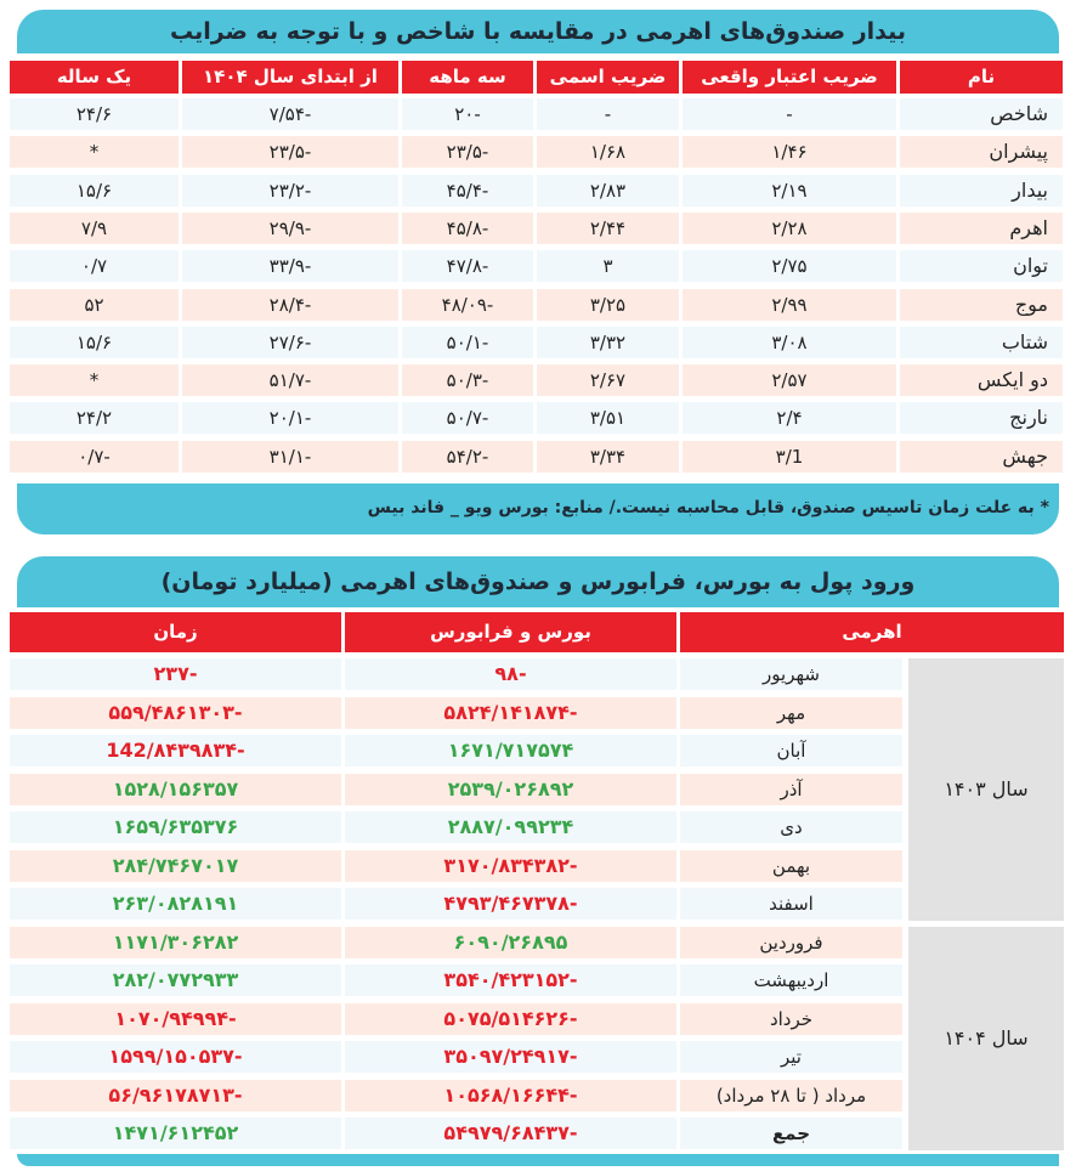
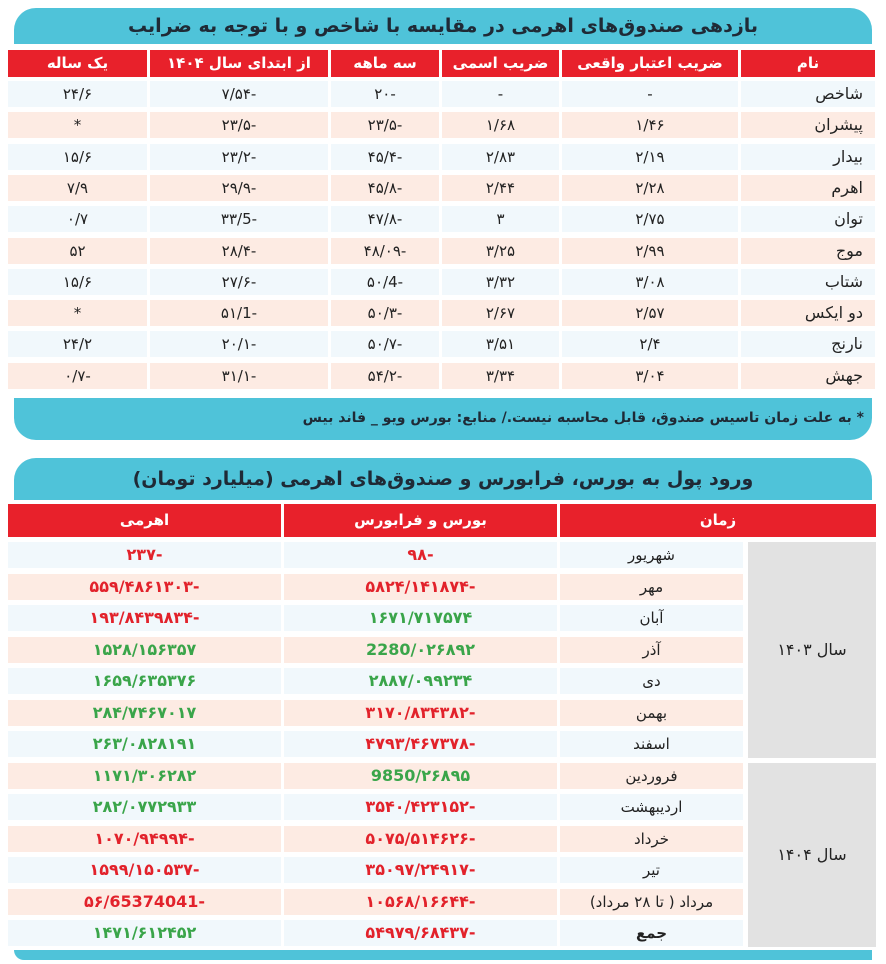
- بیدار صندوق‌های اهرمی در مقایسه با شاخص و با توجه به ضرایب
+ بازدهی صندوق‌های اهرمی در مقایسه با شاخص و با توجه به ضرایب
  * به علت زمان تاسیس صندوق، قابل محاسبه نیست./ منابع: بورس ویو _ فاند بیس
  ورود پول به بورس، فرابورس و صندوق‌های اهرمی (میلیارد تومان)
  نام
  ضریب اعتبار واقعی
  ضریب اسمی
  سه ماهه
  از ابتدای سال ۱۴۰۴
  یک ساله
  شاخص
  -
  -
  -۲۰
  -۷/۵۴
  ۲۴/۶
  پیشران
  ۱/۴۶
  ۱/۶۸
  -۲۳/۵
  -۲۳/۵
  *
  بیدار
  ۲/۱۹
  ۲/۸۳
  -۴۵/۴
  -۲۳/۲
  ۱۵/۶
  اهرم
  ۲/۲۸
  ۲/۴۴
  -۴۵/۸
  -۲۹/۹
  ۷/۹
  توان
  ۲/۷۵
  ۳
  -۴۷/۸
- -۳۳/۹
+ -۳۳/5
  ۰/۷
  موج
  ۲/۹۹
  ۳/۲۵
  -۴۸/۰۹
  -۲۸/۴
  ۵۲
  شتاب
  ۳/۰۸
  ۳/۳۲
- -۵۰/۱
+ -۵۰/4
  -۲۷/۶
  ۱۵/۶
  دو ایکس
  ۲/۵۷
  ۲/۶۷
  -۵۰/۳
- -۵۱/۷
+ -۵۱/1
  *
  نارنج
  ۲/۴
  ۳/۵۱
  -۵۰/۷
  -۲۰/۱
  ۲۴/۲
  جهش
- ۳/1
+ ۳/۰۴
  ۳/۳۴
  -۵۴/۲
  -۳۱/۱
  -۰/۷
- اهرمی
+ زمان
  بورس و فرابورس
- زمان
+ اهرمی
  شهریور
  -۹۸
  -۲۳۷
  مهر
  -۵۸۲۴/۱۴۱۸۷۴
  -۵۵۹/۴۸۶۱۳۰۳
  آبان
  ۱۶۷۱/۷۱۷۵۷۴
- -142/۸۴۳۹۸۳۴
+ -۱۹۳/۸۴۳۹۸۳۴
  آذر
- ۲۵۳۹/۰۲۶۸۹۲
+ 2280/۰۲۶۸۹۲
  ۱۵۲۸/۱۵۶۳۵۷
  دی
  ۲۸۸۷/۰۹۹۲۳۴
  ۱۶۵۹/۶۳۵۳۷۶
  بهمن
  -۳۱۷۰/۸۳۴۳۸۲
  ۲۸۴/۷۴۶۷۰۱۷
  اسفند
  -۴۷۹۳/۴۶۷۳۷۸
  ۲۶۳/۰۸۲۸۱۹۱
  فروردین
- ۶۰۹۰/۲۶۸۹۵
+ 9850/۲۶۸۹۵
  ۱۱۷۱/۳۰۶۲۸۲
  اردیبهشت
  -۳۵۴۰/۴۲۳۱۵۲
  ۲۸۲/۰۷۷۲۹۳۳
  خرداد
  -۵۰۷۵/۵۱۴۶۲۶
  -۱۰۷۰/۹۴۹۹۴
  تیر
  -۳۵۰۹۷/۲۴۹۱۷
  -۱۵۹۹/۱۵۰۵۳۷
  مرداد ( تا ۲۸ مرداد)
  -۱۰۵۶۸/۱۶۶۴۴
- -۵۶/۹۶۱۷۸۷۱۳
+ -۵۶/65374041
  جمع
  -۵۴۹۷۹/۶۸۴۳۷
  ۱۴۷۱/۶۱۲۴۵۲
  سال ۱۴۰۳
  سال ۱۴۰۴
